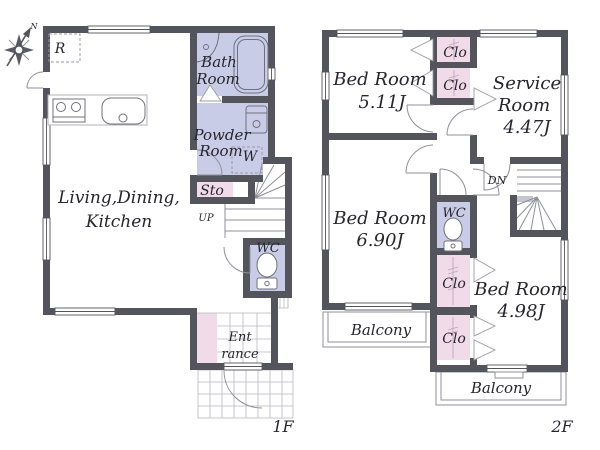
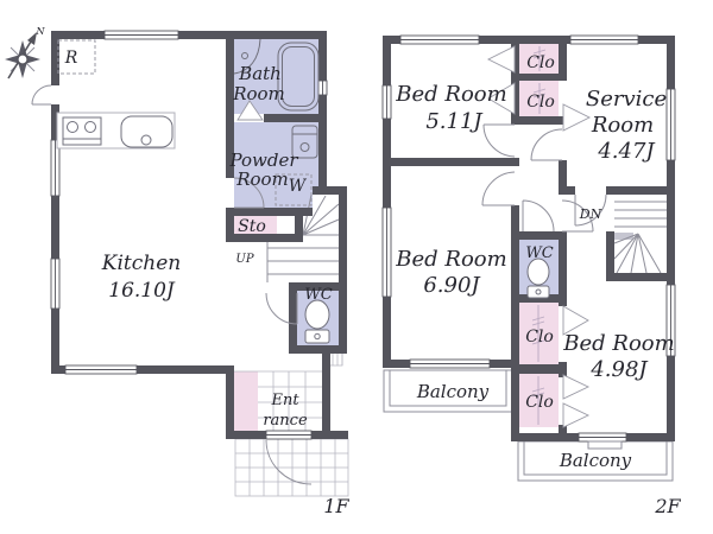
  N
- Living,Dining,
  Kitchen
+ 16.10J
  Bath
  Room
  Powder
  Room
  W
  Sto
  UP
  WC
  Ent
  rance
  R
  1F
  Bed Room
  5.11J
  Service
  Room
  4.47J
  Clo
  Clo
  DN
  WC
  Clo
  Clo
  Bed Room
  6.90J
  Bed Room
  4.98J
  Balcony
  Balcony
  2F
